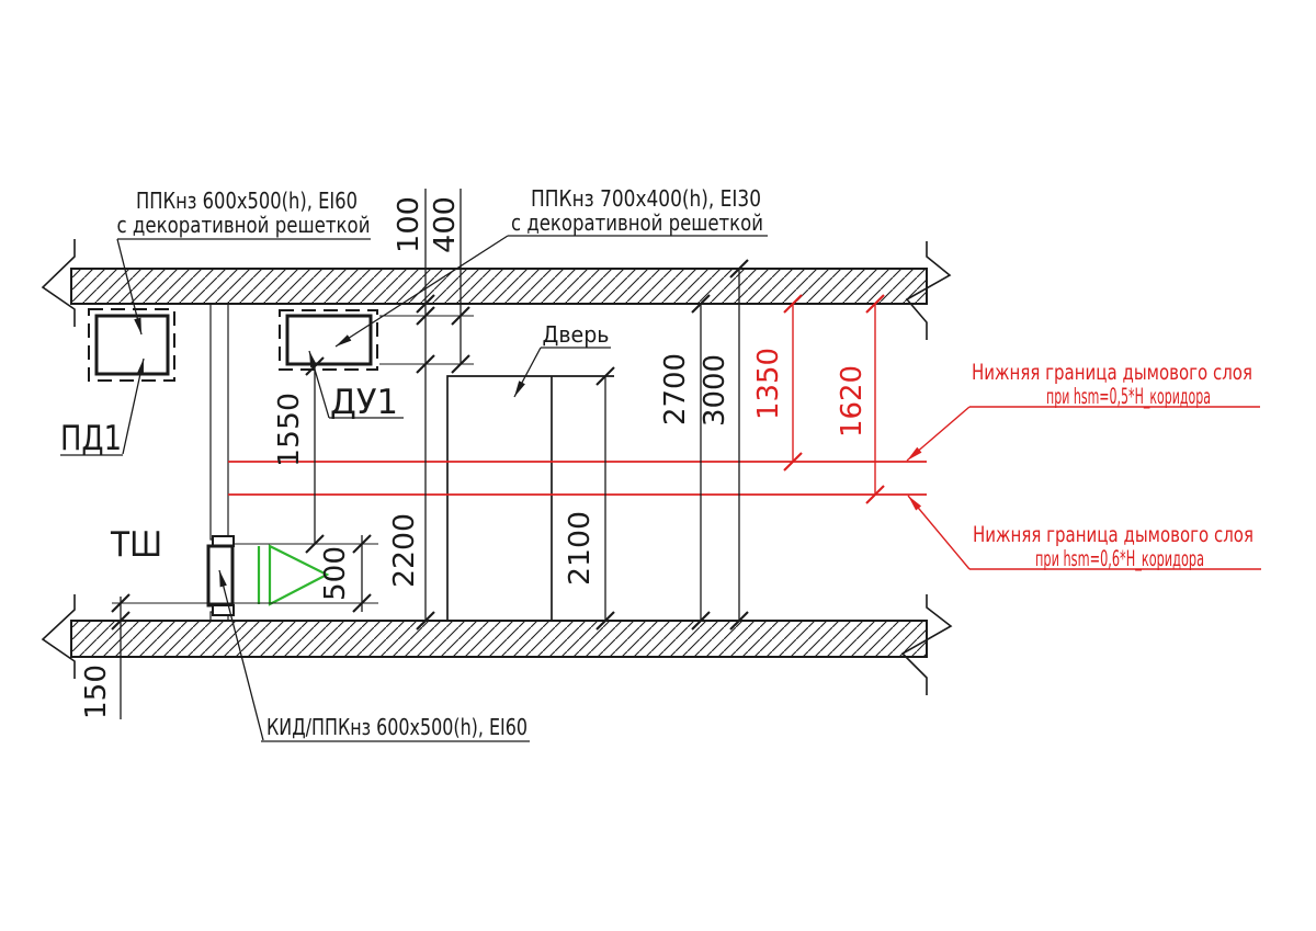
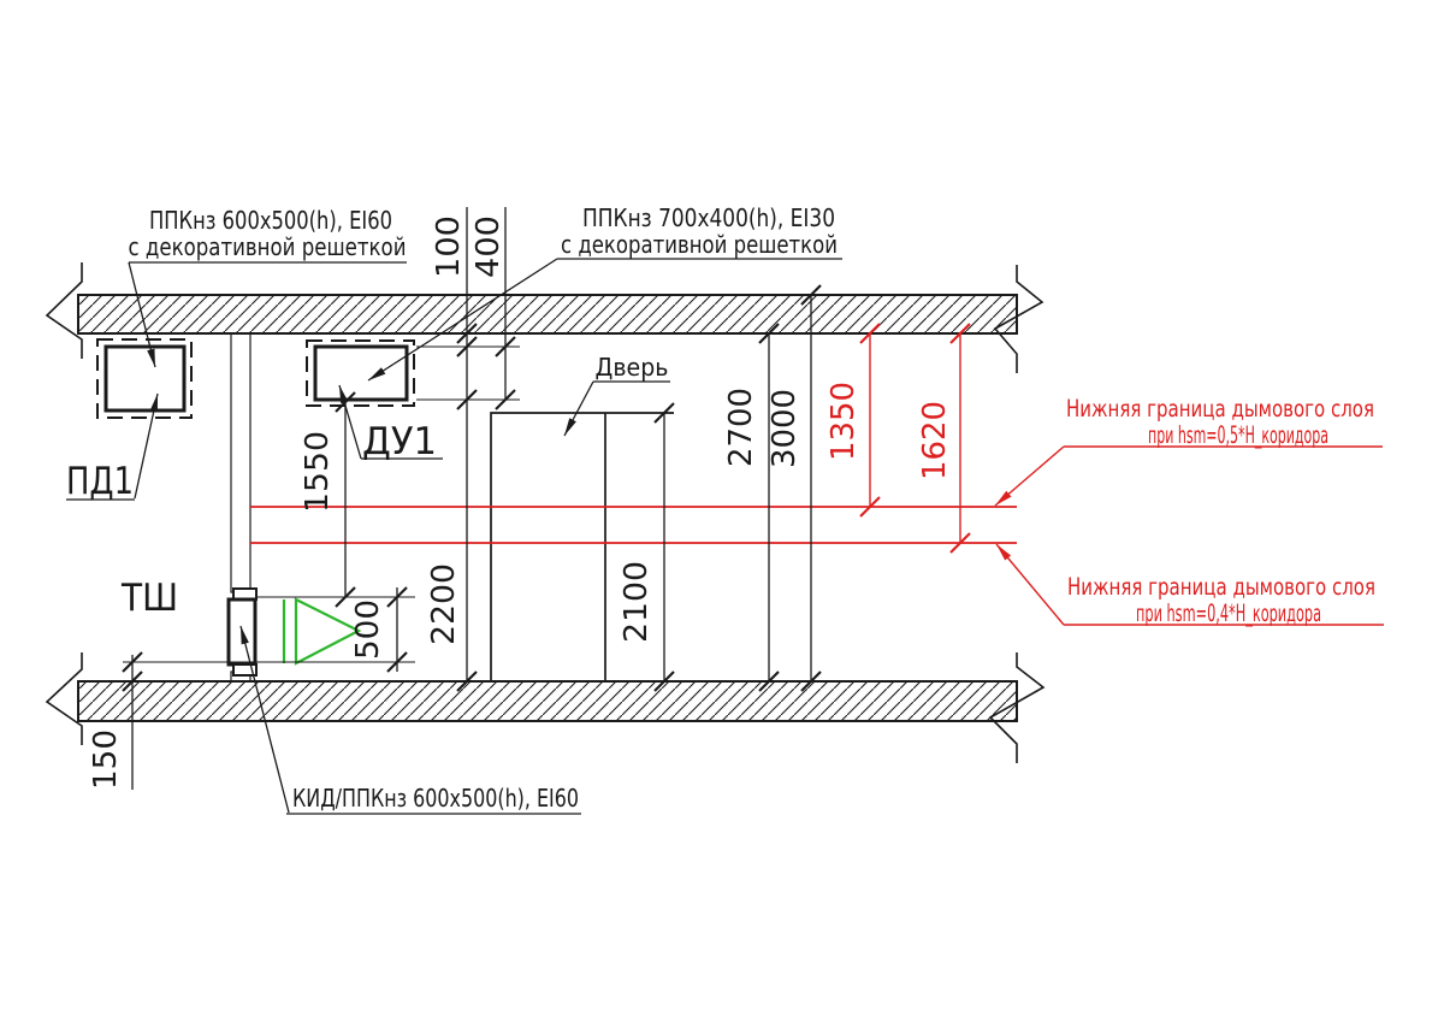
  ППКнз 600х500(h), EI60
  с декоративной решеткой
  ППКнз 700х400(h), EI30
  с декоративной решеткой
  КИД/ППКнз 600х500(h), EI60
  ПД1
  ДУ1
  ТШ
  Дверь
  Нижняя граница дымового слоя
  при hsm=0,5*H_коридора
  Нижняя граница дымового слоя
- при hsm=0,6*H_коридора
+ при hsm=0,4*H_коридора
